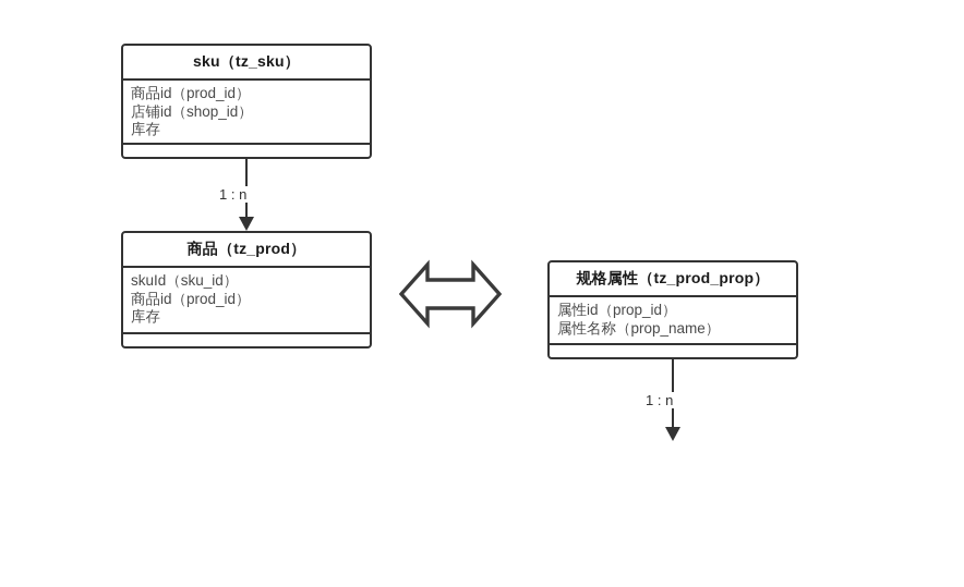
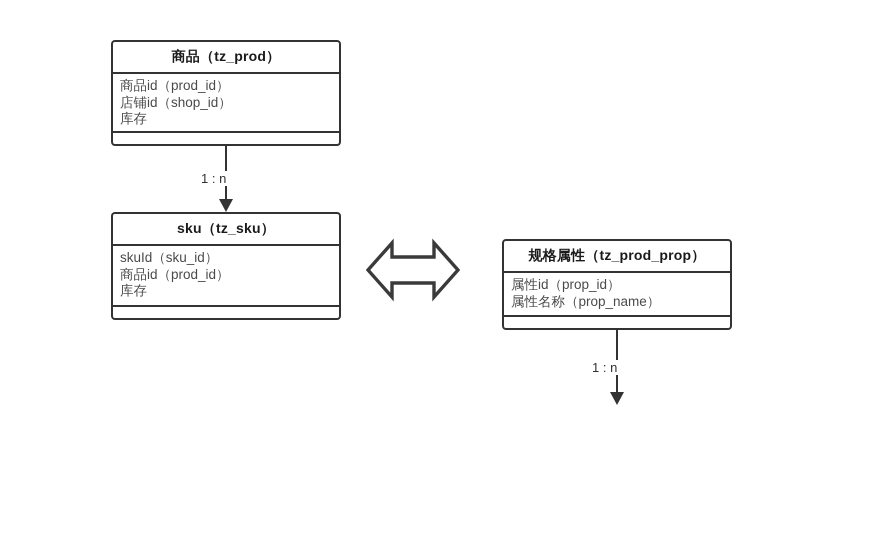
- sku（tz_sku）
+ 商品（tz_prod）
  商品id（prod_id）
  店铺id（shop_id）
  库存
  1 : n
- 商品（tz_prod）
+ sku（tz_sku）
  skuId（sku_id）
  商品id（prod_id）
  库存
  规格属性（tz_prod_prop）
  属性id（prop_id）
  属性名称（prop_name）
  1 : n
